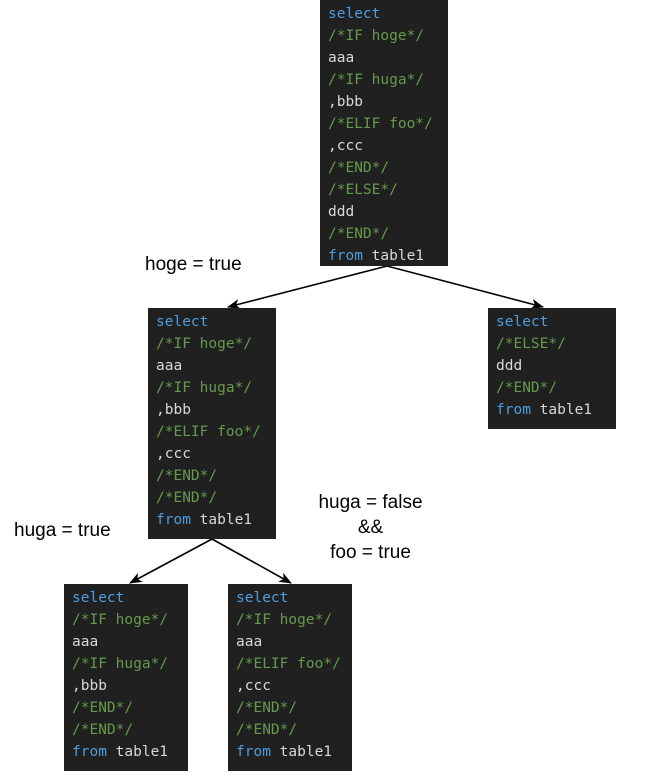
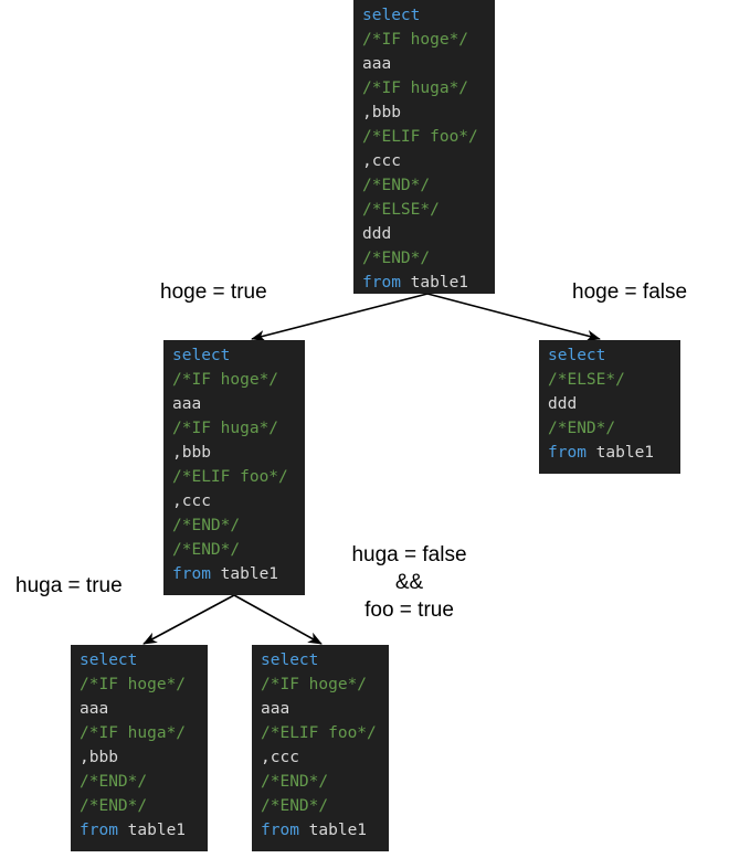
  select
  /*IF hoge*/
  aaa
  /*IF huga*/
  ,bbb
  /*ELIF foo*/
  ,ccc
  /*END*/
  /*ELSE*/
  ddd
  /*END*/
  from table1
  select
  /*IF hoge*/
  aaa
  /*IF huga*/
  ,bbb
  /*ELIF foo*/
  ,ccc
  /*END*/
  /*END*/
  from table1
  select
  /*ELSE*/
  ddd
  /*END*/
  from table1
  select
  /*IF hoge*/
  aaa
  /*IF huga*/
  ,bbb
  /*END*/
  /*END*/
  from table1
  select
  /*IF hoge*/
  aaa
  /*ELIF foo*/
  ,ccc
  /*END*/
  /*END*/
  from table1
  hoge = true
+ hoge = false
  huga = true
  huga = false
  &&
  foo = true
